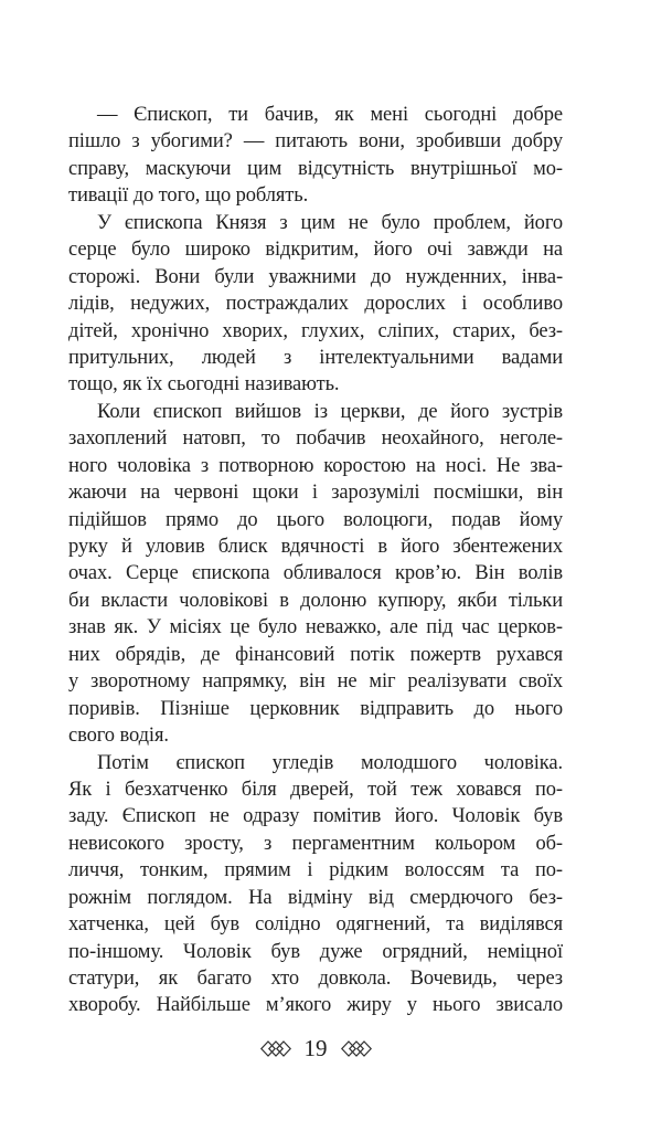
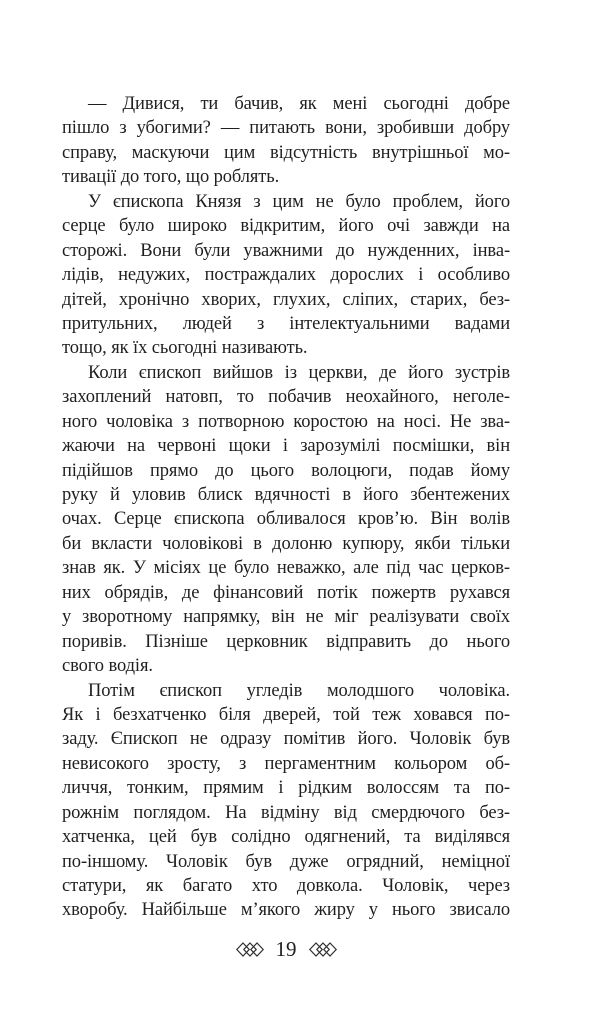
- — Єпископ, ти бачив, як мені сьогодні добре
+ — Дивися, ти бачив, як мені сьогодні добре
  пішло з убогими? — питають вони, зробивши добру
  справу, маскуючи цим відсутність внутрішньої мо-
  тивації до того, що роблять.
  У єпископа Князя з цим не було проблем, його
  серце було широко відкритим, його очі завжди на
  сторожі. Вони були уважними до нужденних, інва-
  лідів, недужих, постраждалих дорослих і особливо
  дітей, хронічно хворих, глухих, сліпих, старих, без-
  притульних, людей з інтелектуальними вадами
  тощо, як їх сьогодні називають.
  Коли єпископ вийшов із церкви, де його зустрів
  захоплений натовп, то побачив неохайного, неголе-
  ного чоловіка з потворною коростою на носі. Не зва-
  жаючи на червоні щоки і зарозумілі посмішки, він
  підійшов прямо до цього волоцюги, подав йому
  руку й уловив блиск вдячності в його збентежених
  очах. Серце єпископа обливалося кров’ю. Він волів
  би вкласти чоловікові в долоню купюру, якби тільки
  знав як. У місіях це було неважко, але під час церков-
  них обрядів, де фінансовий потік пожертв рухався
  у зворотному напрямку, він не міг реалізувати своїх
  поривів. Пізніше церковник відправить до нього
  свого водія.
  Потім єпископ угледів молодшого чоловіка.
  Як і безхатченко біля дверей, той теж ховався по-
  заду. Єпископ не одразу помітив його. Чоловік був
  невисокого зросту, з пергаментним кольором об-
  личчя, тонким, прямим і рідким волоссям та по-
  рожнім поглядом. На відміну від смердючого без-
  хатченка, цей був солідно одягнений, та виділявся
  по-іншому. Чоловік був дуже огрядний, неміцної
- статури, як багато хто довкола. Вочевидь, через
+ статури, як багато хто довкола. Чоловік, через
  хворобу. Найбільше м’якого жиру у нього звисало
  19
